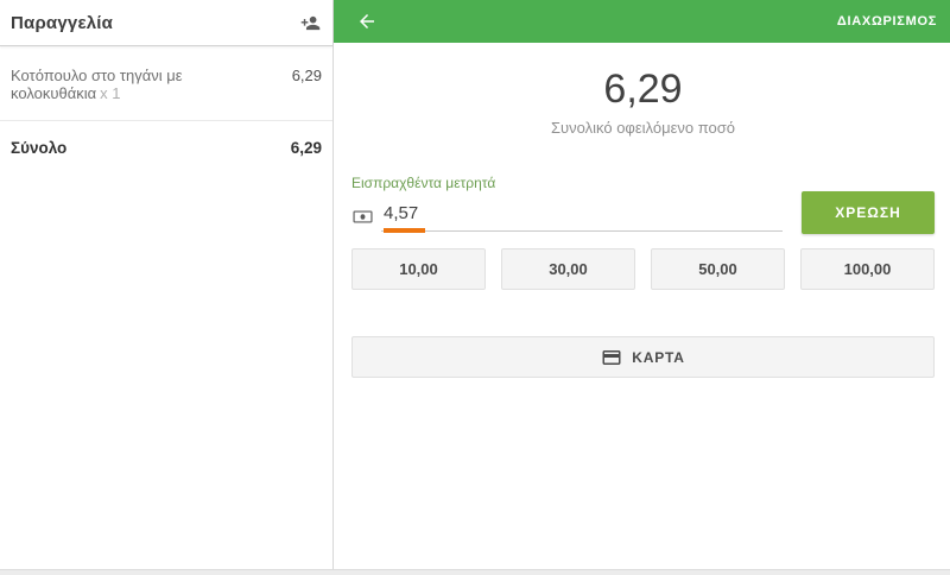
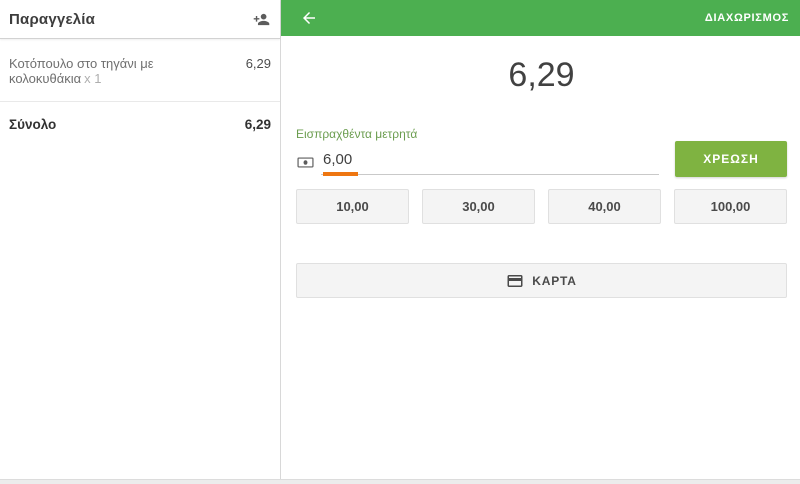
  Παραγγελία
  Κοτόπουλο στο τηγάνι με κολοκυθάκια x 1
  6,29
  Σύνολο
  6,29
  ΔΙΑΧΩΡΙΣΜΟΣ
  6,29
- Συνολικό οφειλόμενο ποσό
  Εισπραχθέντα μετρητά
- 4,57
+ 6,00
  ΧΡΕΩΣΗ
  10,00
  30,00
- 50,00
+ 40,00
  100,00
  ΚΑΡΤΑ
